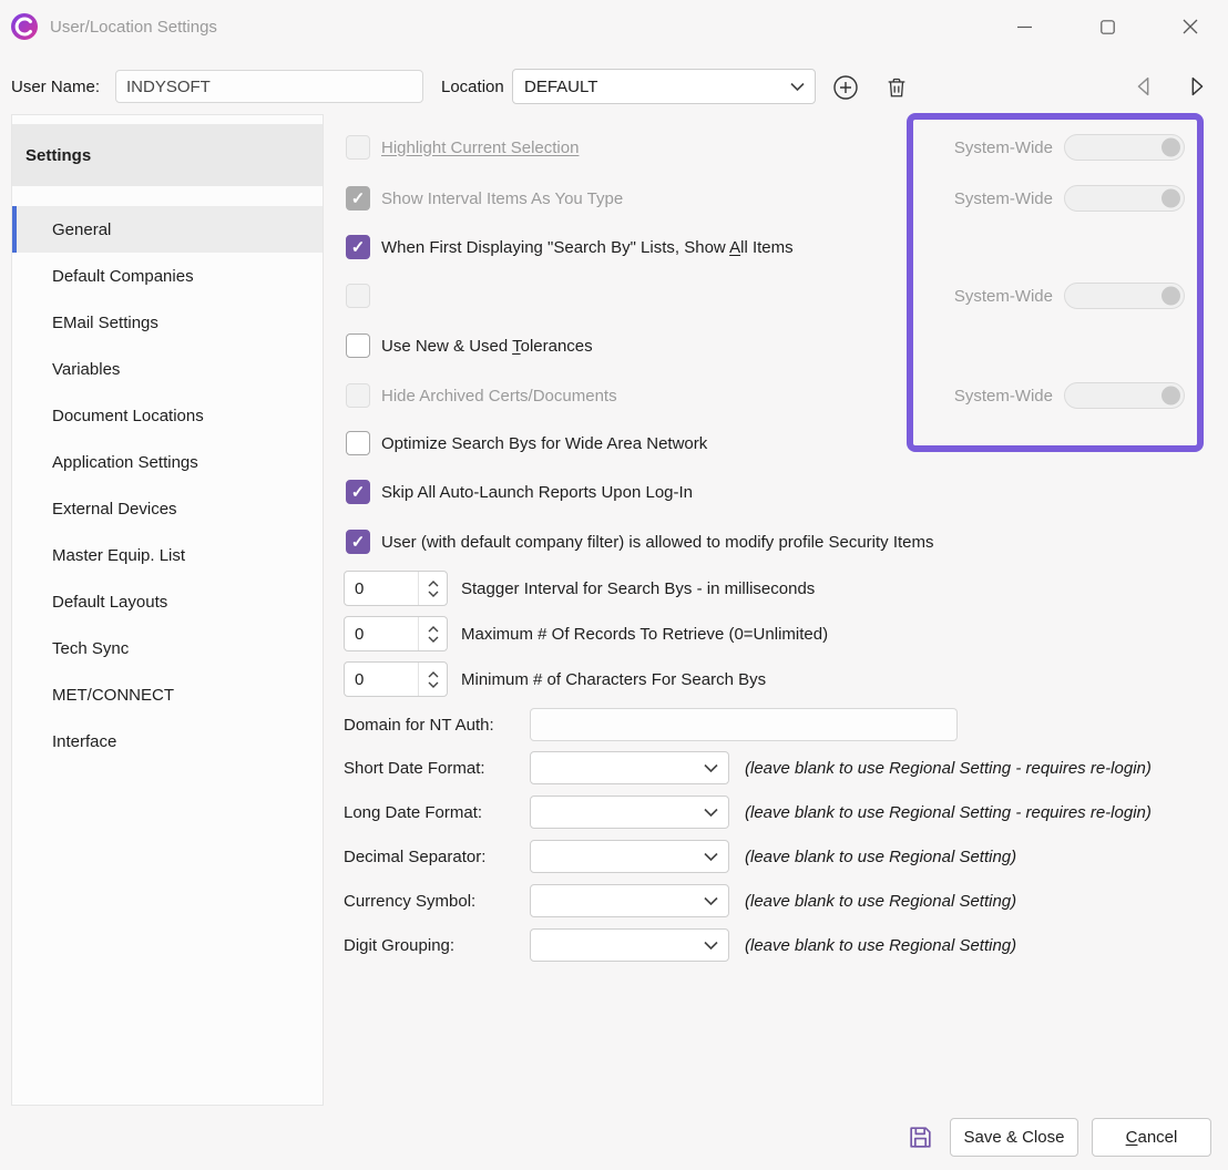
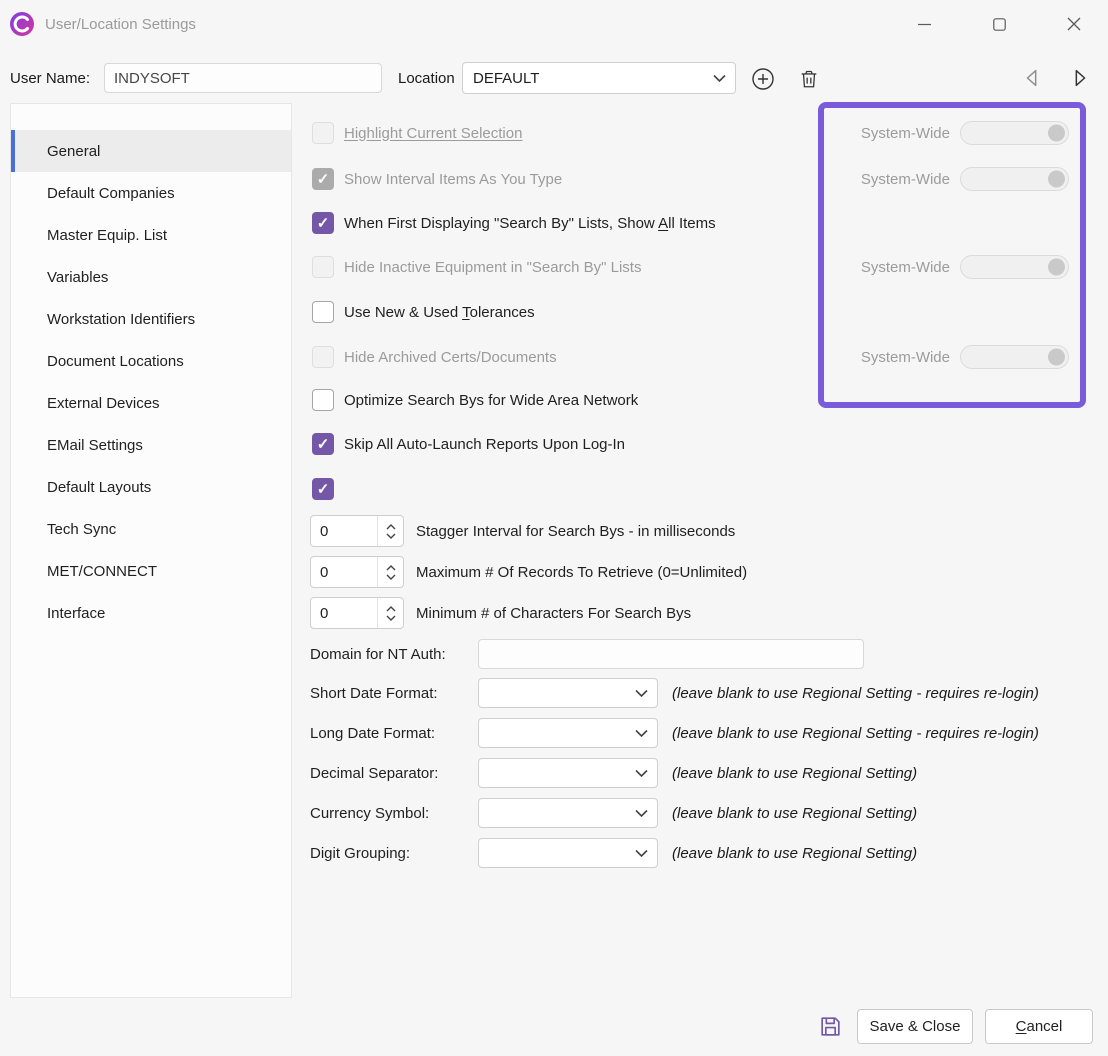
  User/Location Settings
  User Name:
  INDYSOFT
  Location
  DEFAULT
- Settings
  General
  Default Companies
- EMail Settings
+ Master Equip. List
  Variables
+ Workstation Identifiers
  Document Locations
- Application Settings
  External Devices
- Master Equip. List
+ EMail Settings
  Default Layouts
  Tech Sync
  MET/CONNECT
  Interface
  Highlight Current Selection
  Show Interval Items As You Type
  When First Displaying "Search By" Lists, Show All Items
+ Hide Inactive Equipment in "Search By" Lists
  Use New & Used Tolerances
  Hide Archived Certs/Documents
  Optimize Search Bys for Wide Area Network
  Skip All Auto-Launch Reports Upon Log-In
- User (with default company filter) is allowed to modify profile Security Items
  System-Wide
  System-Wide
  System-Wide
  System-Wide
  0
  Stagger Interval for Search Bys - in milliseconds
  0
  Maximum # Of Records To Retrieve (0=Unlimited)
  0
  Minimum # of Characters For Search Bys
  Domain for NT Auth:
  Short Date Format:
  (leave blank to use Regional Setting - requires re-login)
  Long Date Format:
  (leave blank to use Regional Setting - requires re-login)
  Decimal Separator:
  (leave blank to use Regional Setting)
  Currency Symbol:
  (leave blank to use Regional Setting)
  Digit Grouping:
  (leave blank to use Regional Setting)
  Save & Close
  Cancel
